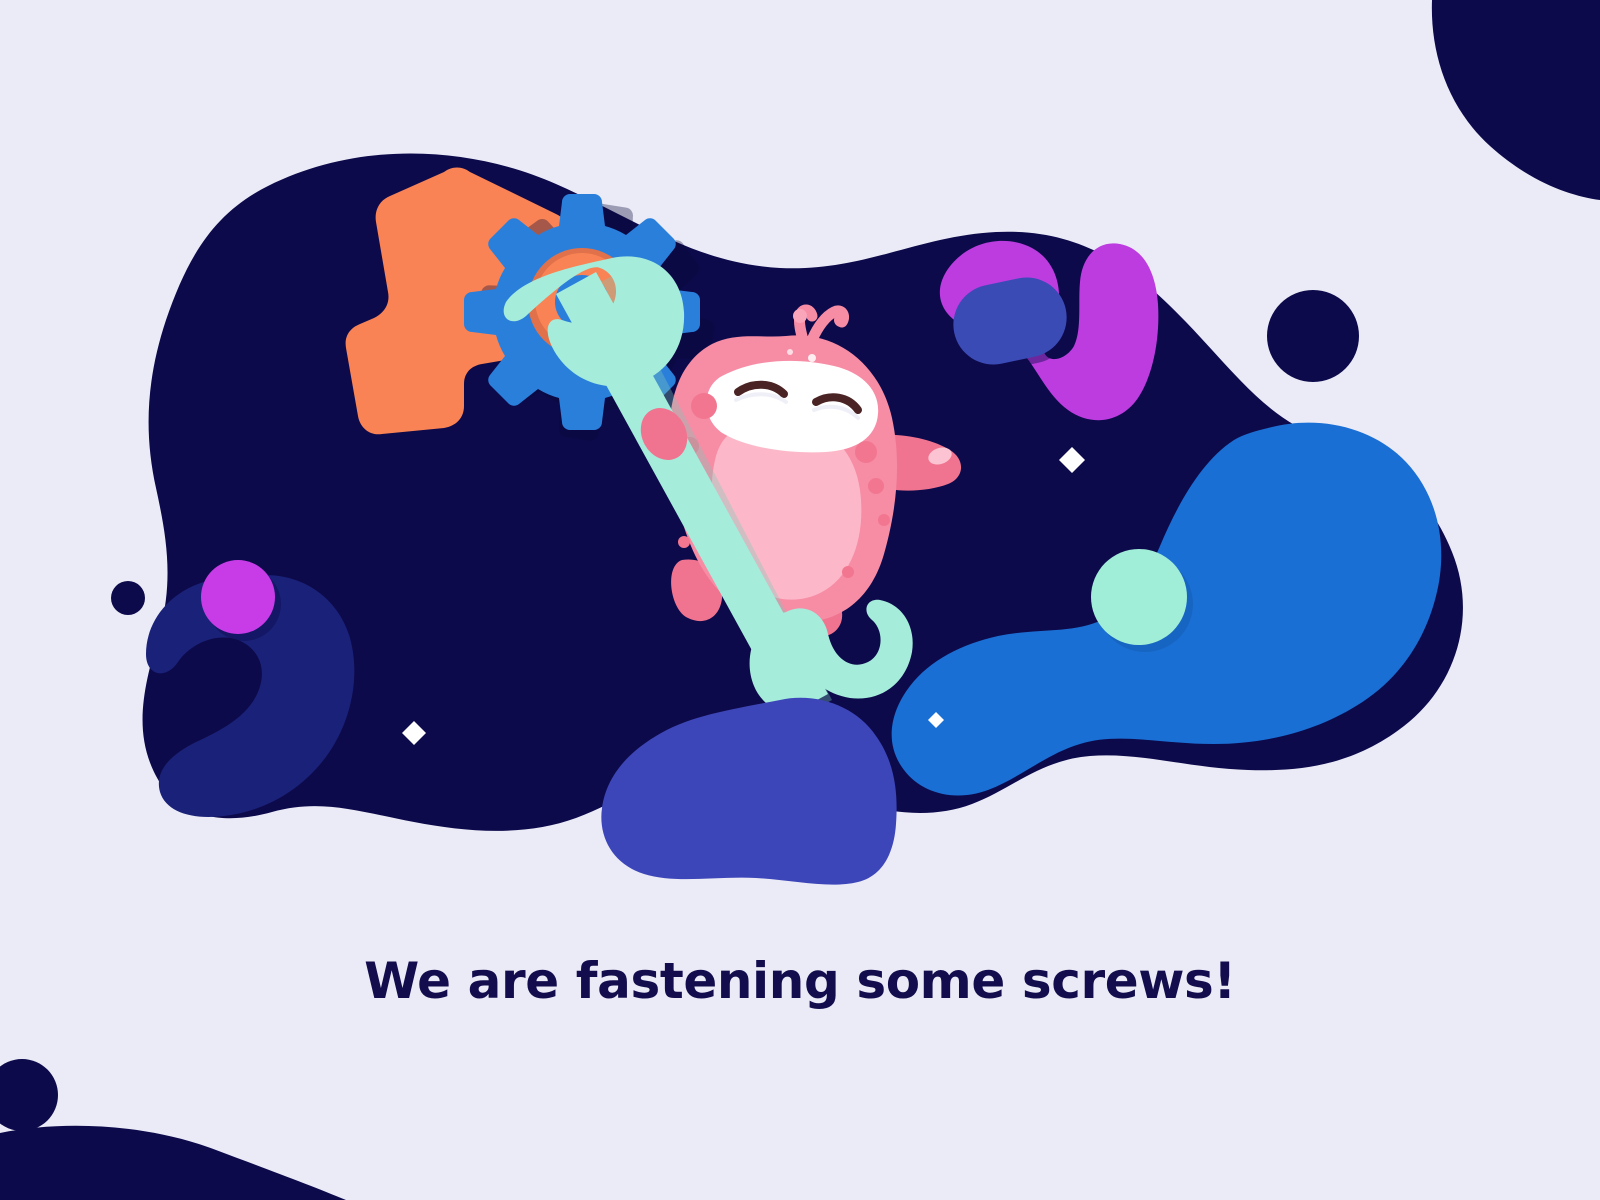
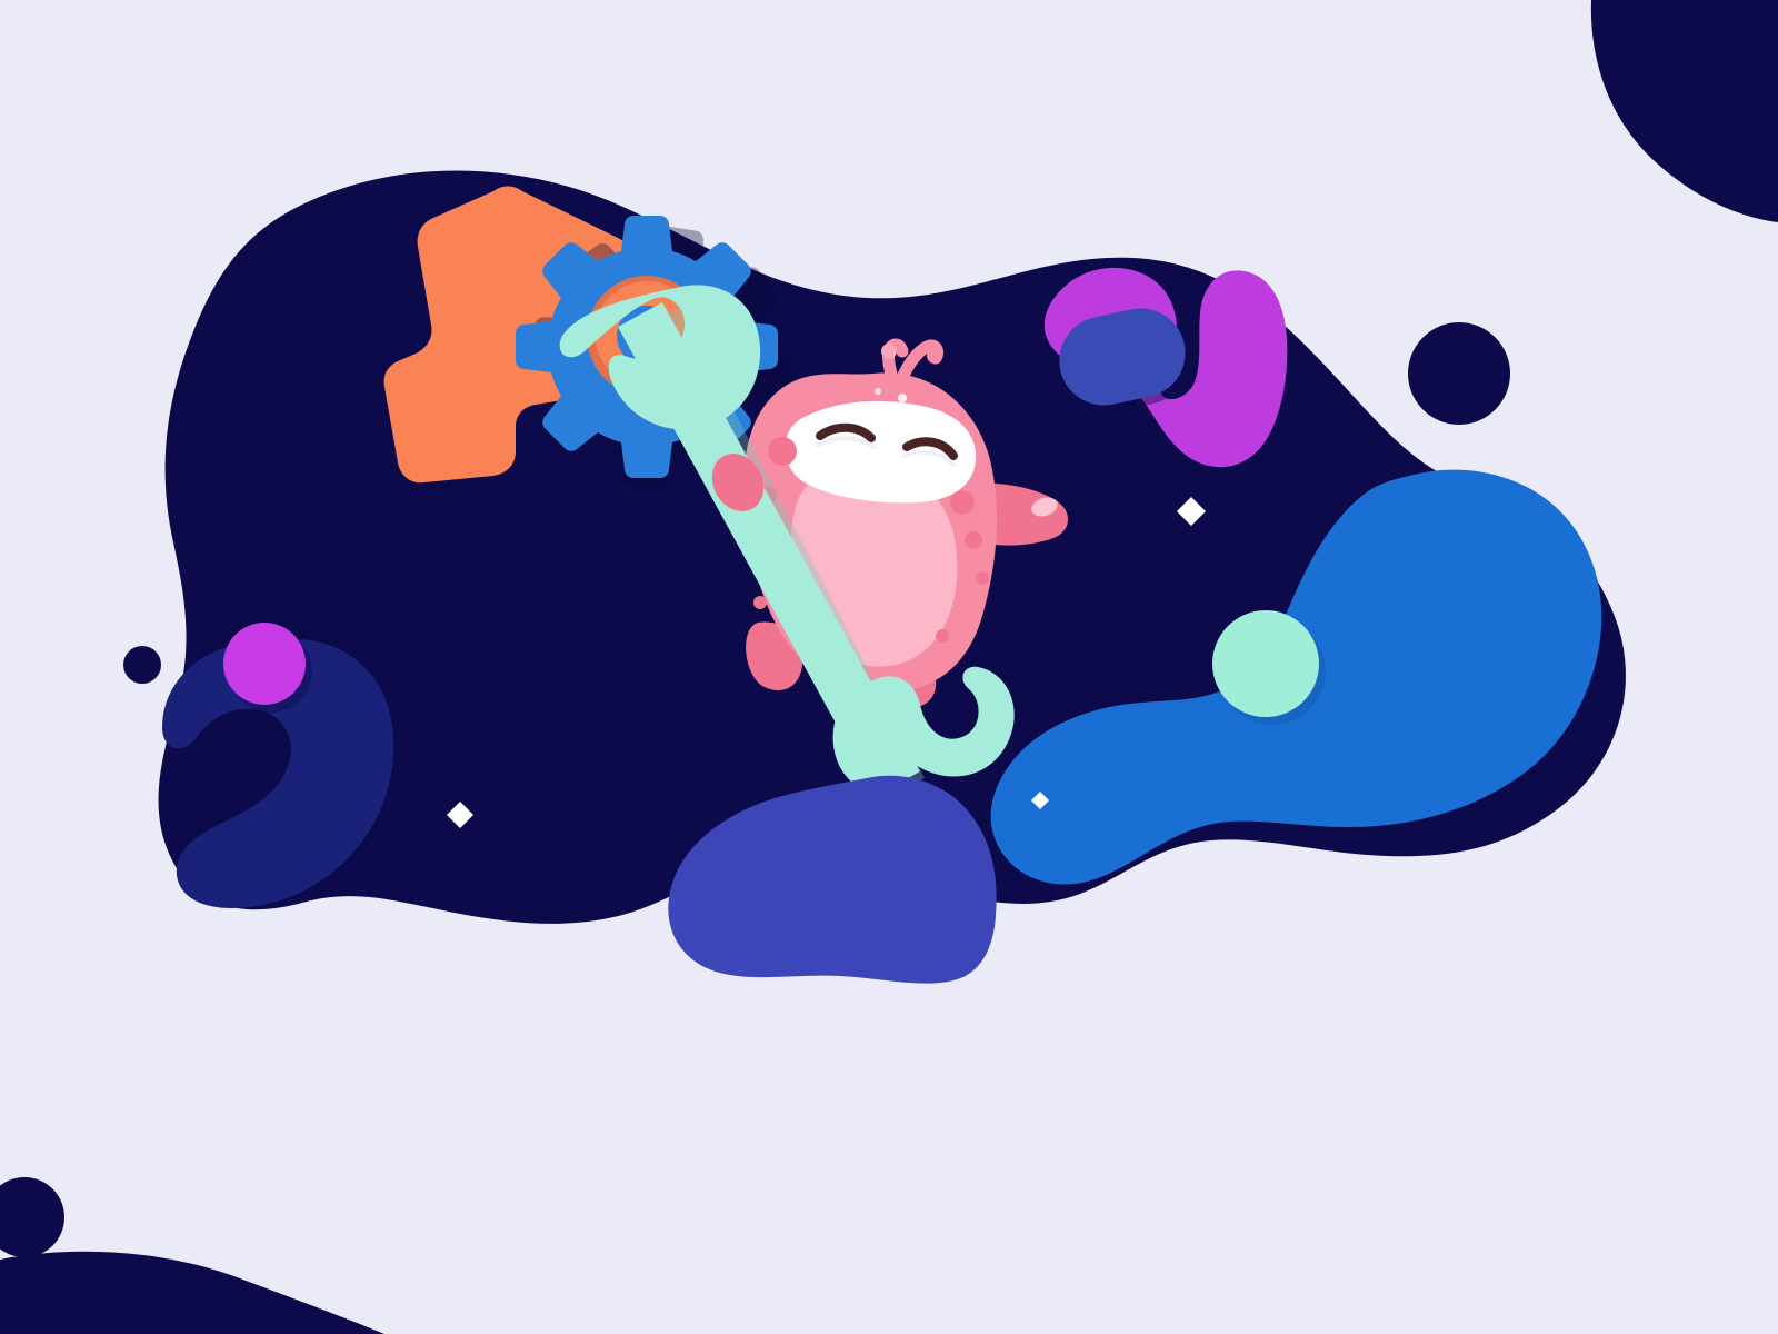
- We are fastening some screws!
